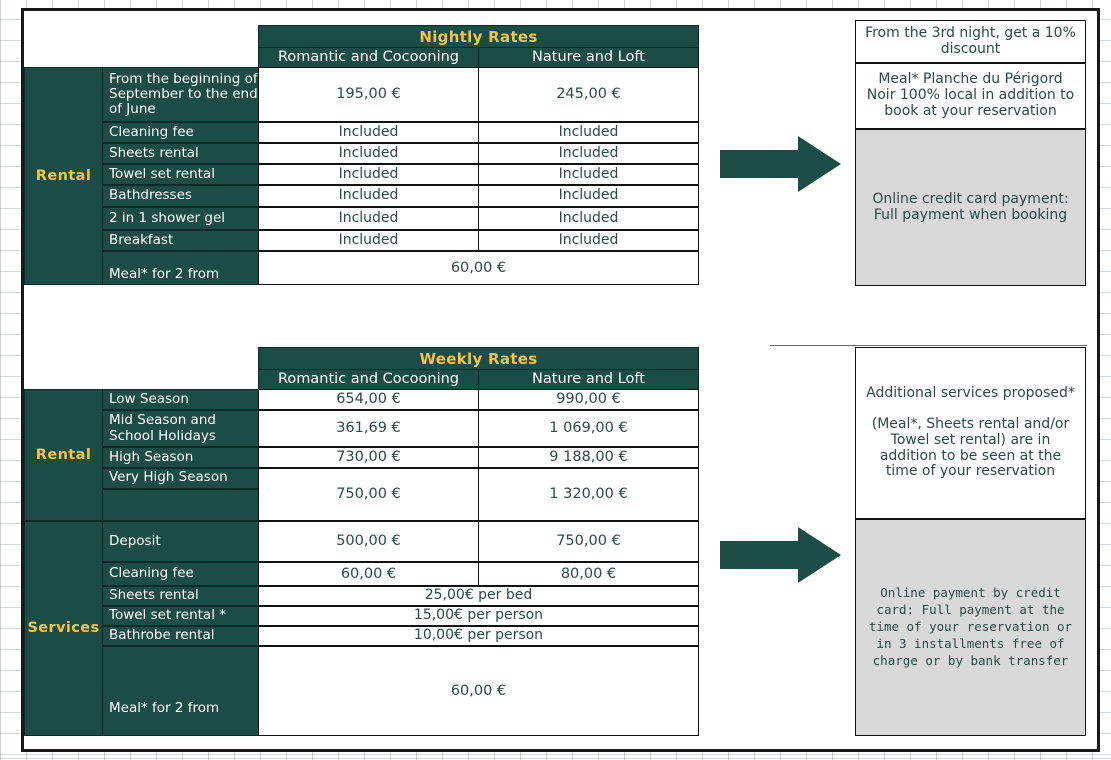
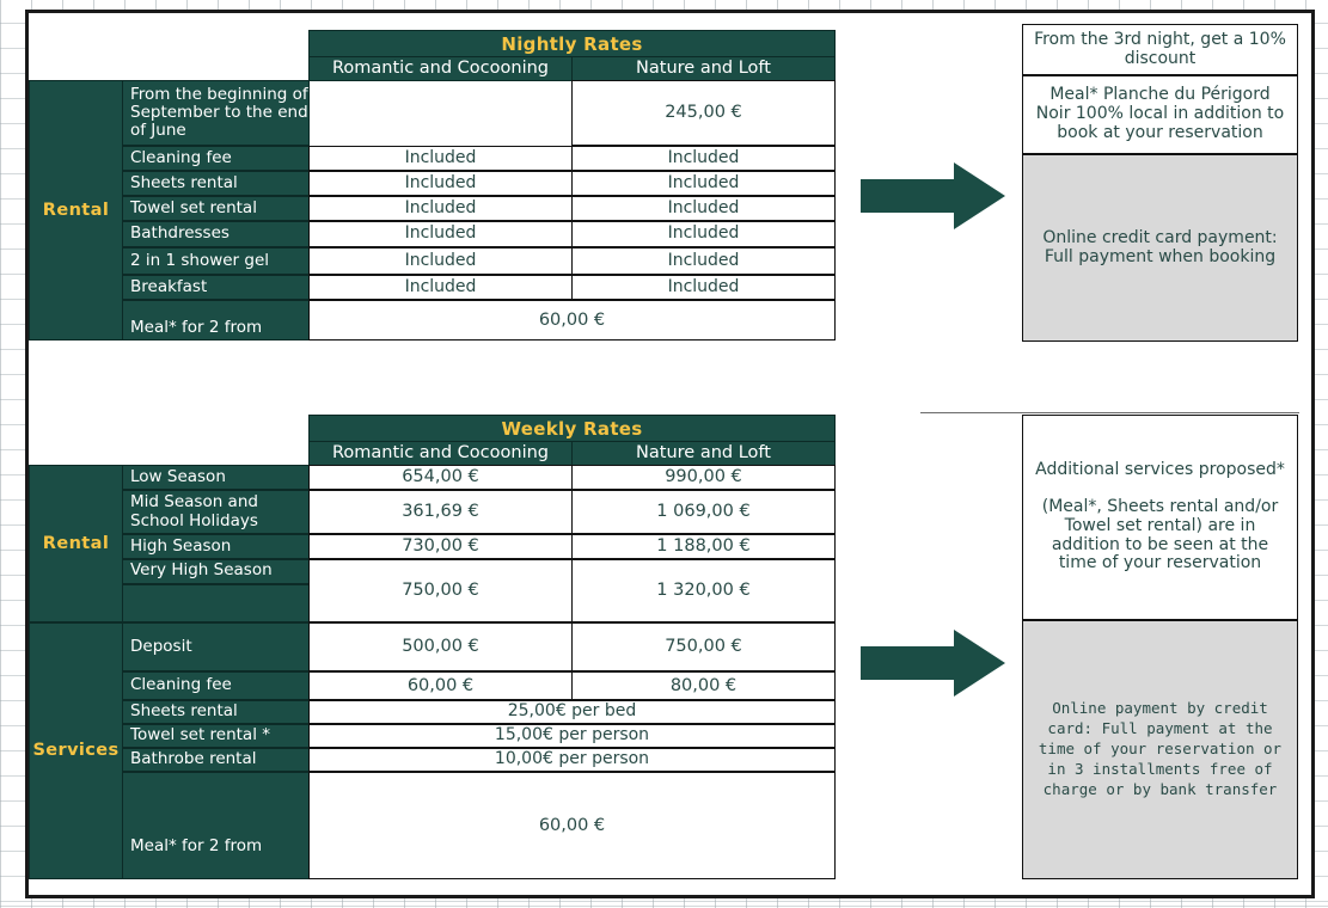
  Nightly Rates
  Romantic and Cocooning
  Nature and Loft
  Rental
  From the beginning of September to the end of June
- 195,00 €
  245,00 €
  Cleaning fee
  Included
  Included
  Sheets rental
  Included
  Included
  Towel set rental
  Included
  Included
  Bathdresses
  Included
  Included
  2 in 1 shower gel
  Included
  Included
  Breakfast
  Included
  Included
  Meal* for 2 from
  60,00 €
  From the 3rd night, get a 10% discount
  Meal* Planche du Périgord Noir 100% local in addition to book at your reservation
  Online credit card payment: Full payment when booking
  Weekly Rates
  Romantic and Cocooning
  Nature and Loft
  Rental
  Services
  Low Season
  654,00 €
  990,00 €
  Mid Season and School Holidays
  361,69 €
  1 069,00 €
  High Season
  730,00 €
- 9 188,00 €
+ 1 188,00 €
  Very High Season
  750,00 €
  1 320,00 €
  Deposit
  500,00 €
  750,00 €
  Cleaning fee
  60,00 €
  80,00 €
  Sheets rental
  25,00€ per bed
  Towel set rental *
  15,00€ per person
  Bathrobe rental
  10,00€ per person
  Meal* for 2 from
  60,00 €
  Additional services proposed*
  (Meal*, Sheets rental and/or Towel set rental) are in addition to be seen at the time of your reservation
  Online payment by credit card: Full payment at the time of your reservation or in 3 installments free of charge or by bank transfer
